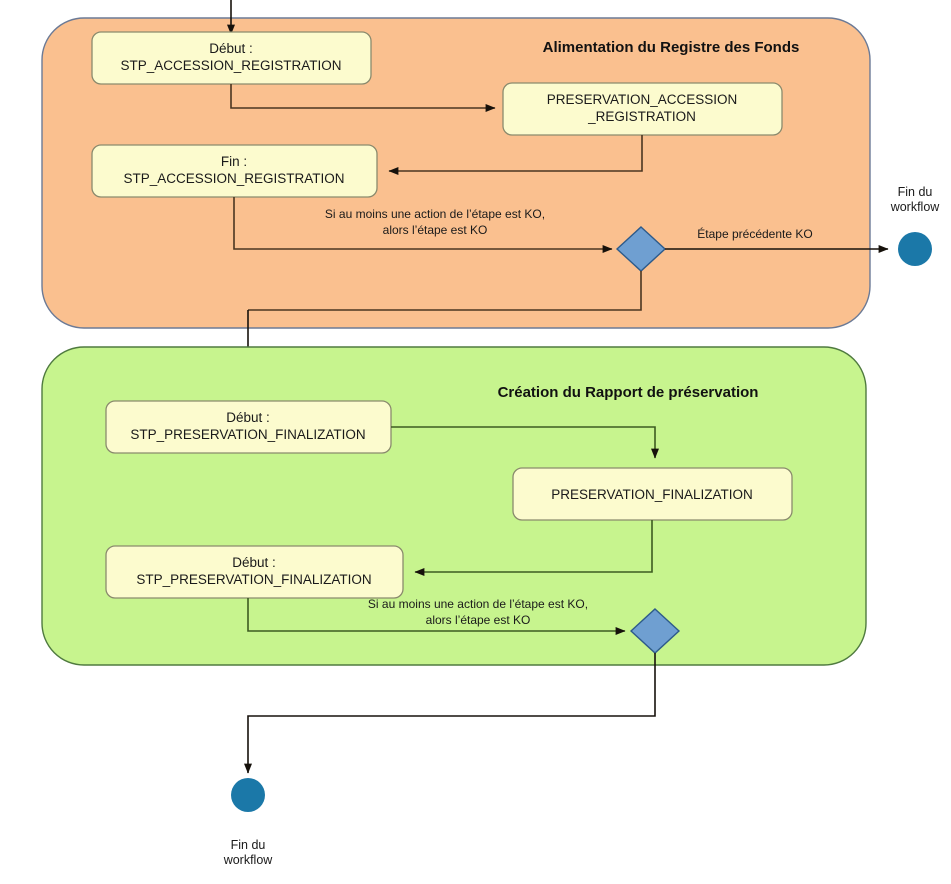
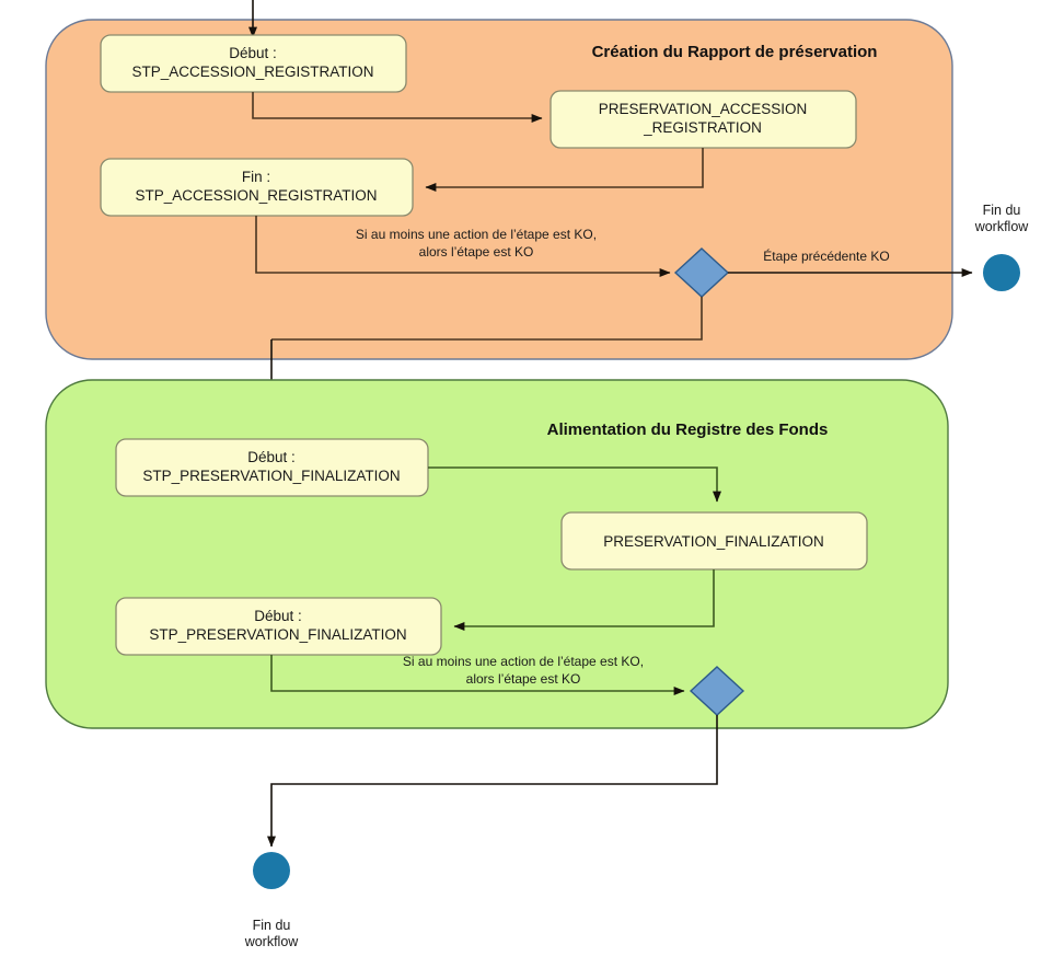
- Alimentation du Registre des Fonds
+ Création du Rapport de préservation
  Début :
  STP_ACCESSION_REGISTRATION
  PRESERVATION_ACCESSION
  _REGISTRATION
  Fin :
  STP_ACCESSION_REGISTRATION
  Si au moins une action de l’étape est KO,
  alors l’étape est KO
  Étape précédente KO
  Fin du
  workflow
- Création du Rapport de préservation
+ Alimentation du Registre des Fonds
  Début :
  STP_PRESERVATION_FINALIZATION
  PRESERVATION_FINALIZATION
  Début :
  STP_PRESERVATION_FINALIZATION
  Si au moins une action de l’étape est KO,
  alors l’étape est KO
  Fin du
  workflow
